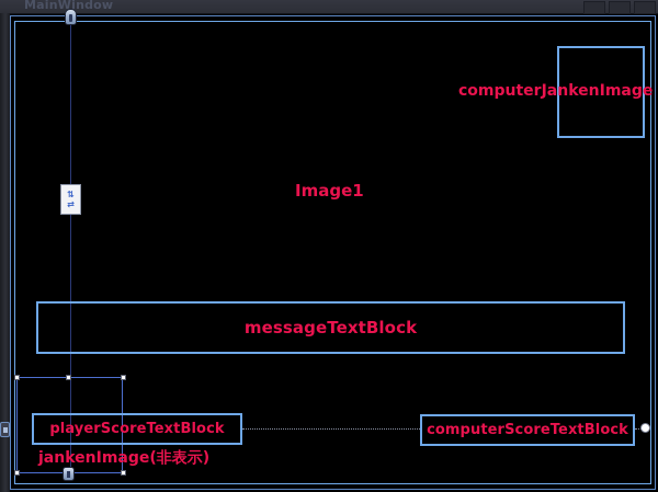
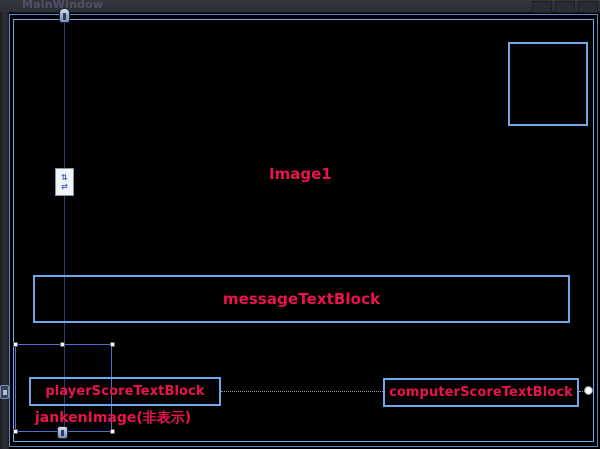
  MainWindow
  ⇅
  ⇄
- computerJankenImage
  Image1
  messageTextBlock
  playerScoreTextBlock
  jankenImage(非表示)
  computerScoreTextBlock
